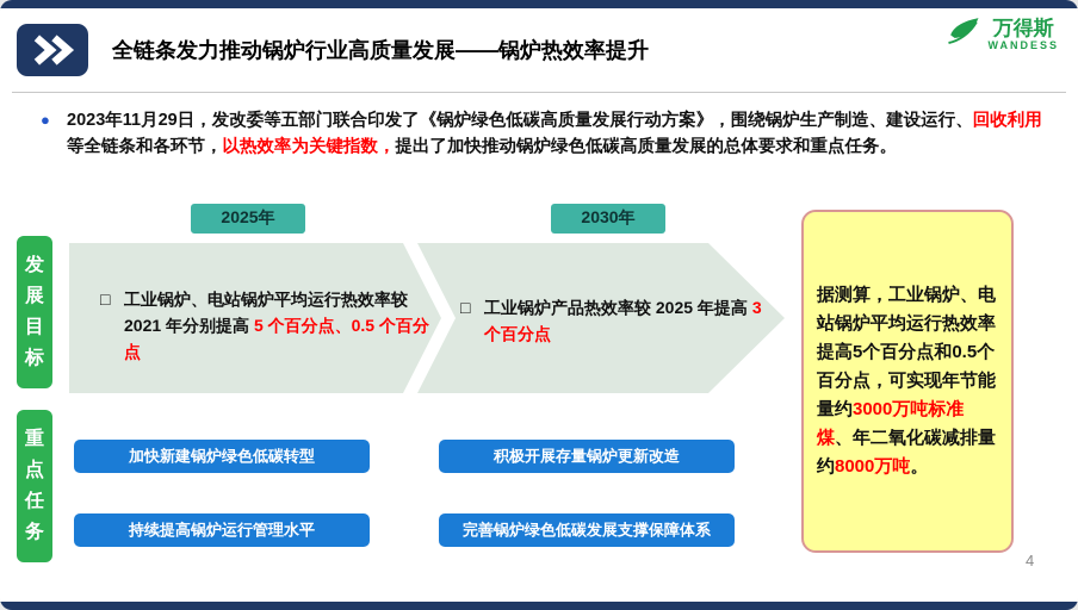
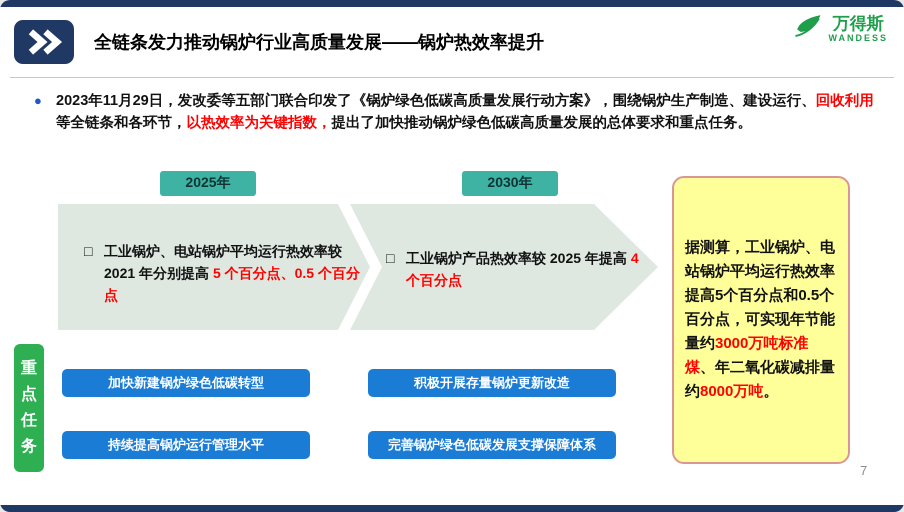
  全链条发力推动锅炉行业高质量发展——锅炉热效率提升
  万得斯
  WANDESS
  ●
  2023年11月29日，发改委等五部门联合印发了《锅炉绿色低碳高质量发展行动方案》，围绕锅炉生产制造、建设运行、回收利用等全链条和各环节，以热效率为关键指数，提出了加快推动锅炉绿色低碳高质量发展的总体要求和重点任务。
- 发展目标
  重点任务
  2025年
  2030年
  □
  工业锅炉、电站锅炉平均运行热效率较 2021 年分别提高 5 个百分点、0.5 个百分点
  □
- 工业锅炉产品热效率较 2025 年提高 3 个百分点
+ 工业锅炉产品热效率较 2025 年提高 4 个百分点
  据测算，工业锅炉、电站锅炉平均运行热效率提高5个百分点和0.5个百分点，可实现年节能量约3000万吨标准煤、年二氧化碳减排量约8000万吨。
  加快新建锅炉绿色低碳转型
  积极开展存量锅炉更新改造
  持续提高锅炉运行管理水平
  完善锅炉绿色低碳发展支撑保障体系
- 4
+ 7
